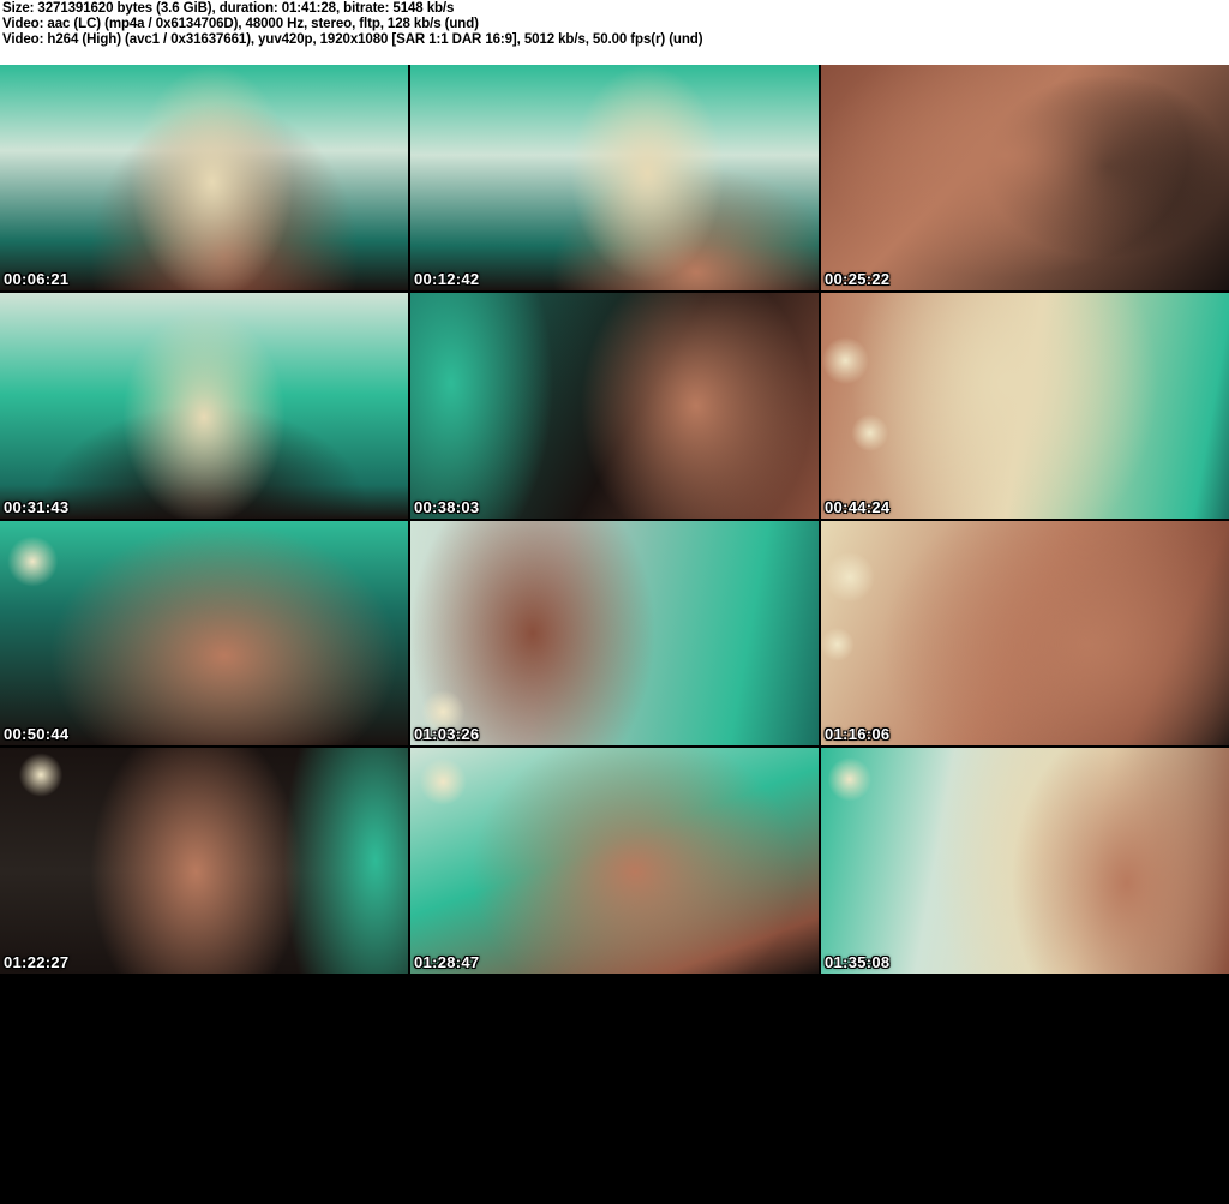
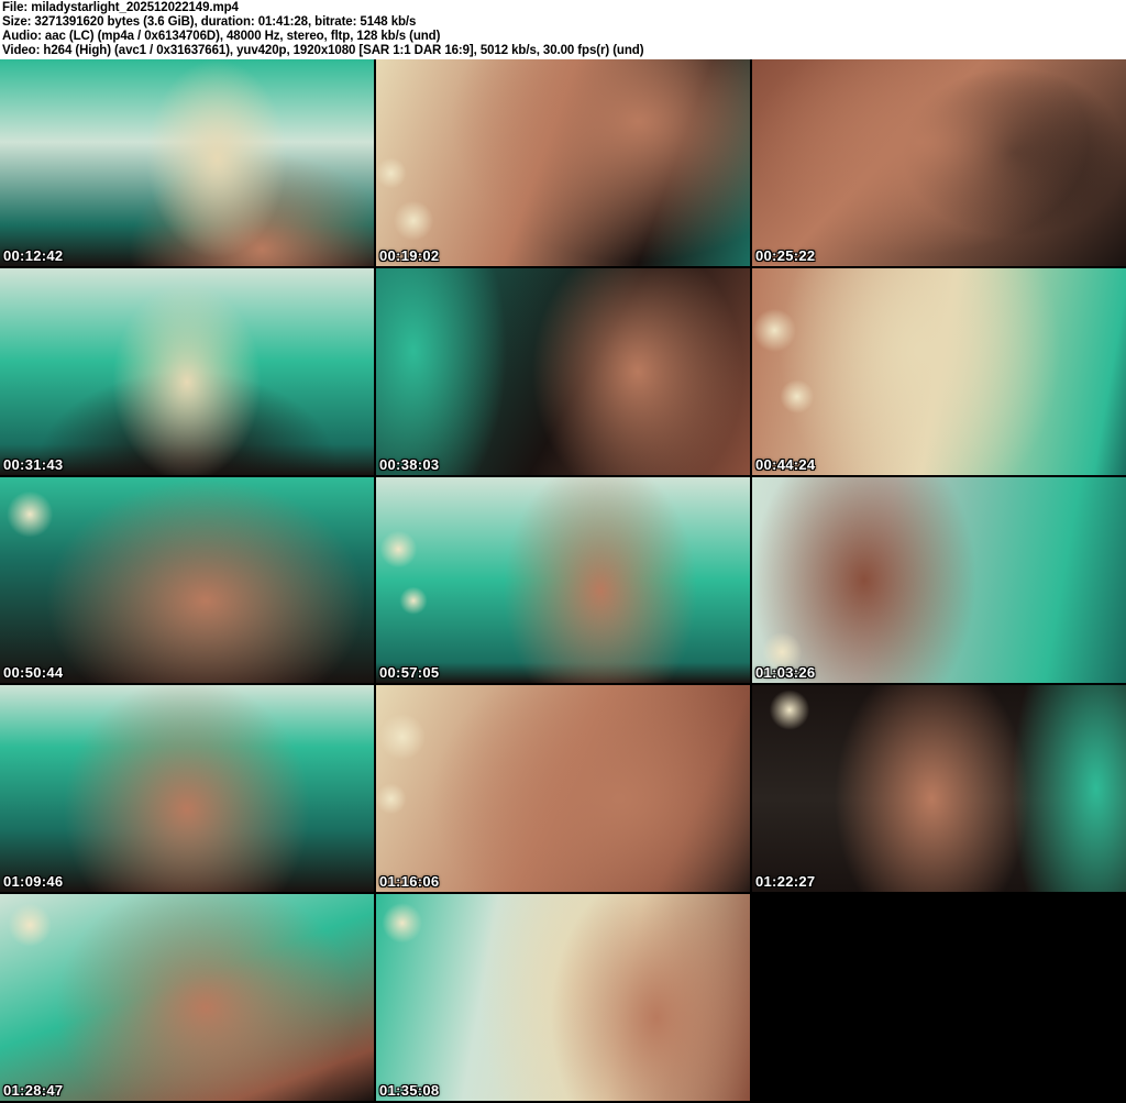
+ File: miladystarlight_202512022149.mp4
  Size: 3271391620 bytes (3.6 GiB), duration: 01:41:28, bitrate: 5148 kb/s
- Video: aac (LC) (mp4a / 0x6134706D), 48000 Hz, stereo, fltp, 128 kb/s (und)
+ Audio: aac (LC) (mp4a / 0x6134706D), 48000 Hz, stereo, fltp, 128 kb/s (und)
- Video: h264 (High) (avc1 / 0x31637661), yuv420p, 1920x1080 [SAR 1:1 DAR 16:9], 5012 kb/s, 50.00 fps(r) (und)
+ Video: h264 (High) (avc1 / 0x31637661), yuv420p, 1920x1080 [SAR 1:1 DAR 16:9], 5012 kb/s, 30.00 fps(r) (und)
- 00:06:21
  00:12:42
+ 00:19:02
  00:25:22
  00:31:43
  00:38:03
  00:44:24
  00:50:44
+ 00:57:05
  01:03:26
+ 01:09:46
  01:16:06
  01:22:27
  01:28:47
  01:35:08
